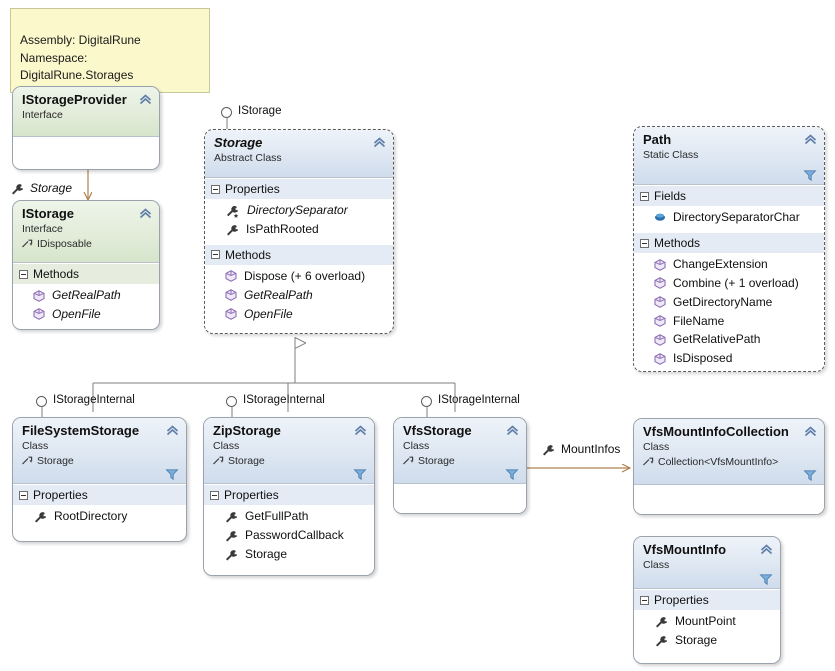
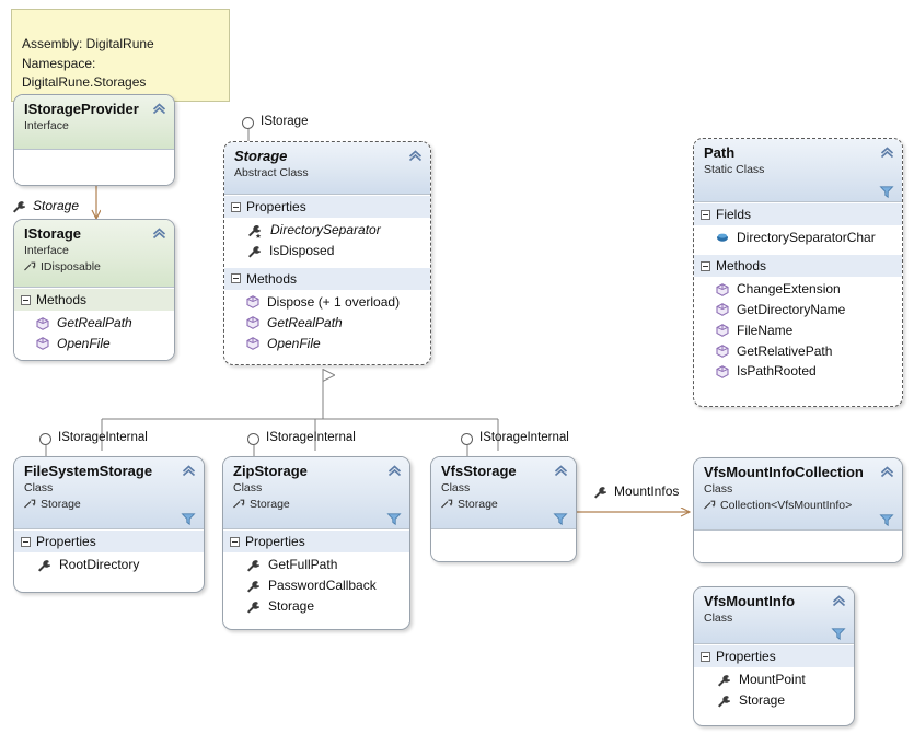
  Assembly: DigitalRune
  Namespace: DigitalRune.Storages
  IStorageProvider
  Interface
  Storage
  IStorage
  Interface
  IDisposable
  Methods
  GetRealPath
  OpenFile
  IStorage
  Storage
  Abstract Class
  Properties
  DirectorySeparator
- IsPathRooted
+ IsDisposed
  Methods
- Dispose (+ 6 overload)
+ Dispose (+ 1 overload)
  GetRealPath
  OpenFile
  Path
  Static Class
  Fields
  DirectorySeparatorChar
  Methods
  ChangeExtension
- Combine (+ 1 overload)
  GetDirectoryName
  FileName
  GetRelativePath
- IsDisposed
+ IsPathRooted
  IStorageInternal
  IStorageInternal
  IStorageInternal
  FileSystemStorage
  Class
  Storage
  Properties
  RootDirectory
  ZipStorage
  Class
  Storage
  Properties
  GetFullPath
  PasswordCallback
  Storage
  VfsStorage
  Class
  Storage
  MountInfos
  VfsMountInfoCollection
  Class
  Collection<VfsMountInfo>
  VfsMountInfo
  Class
  Properties
  MountPoint
  Storage
